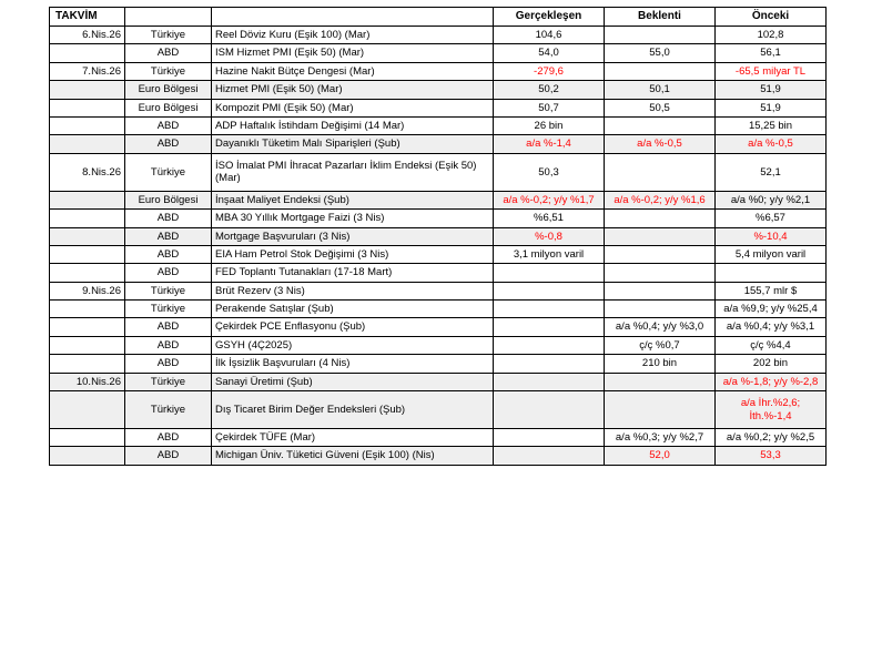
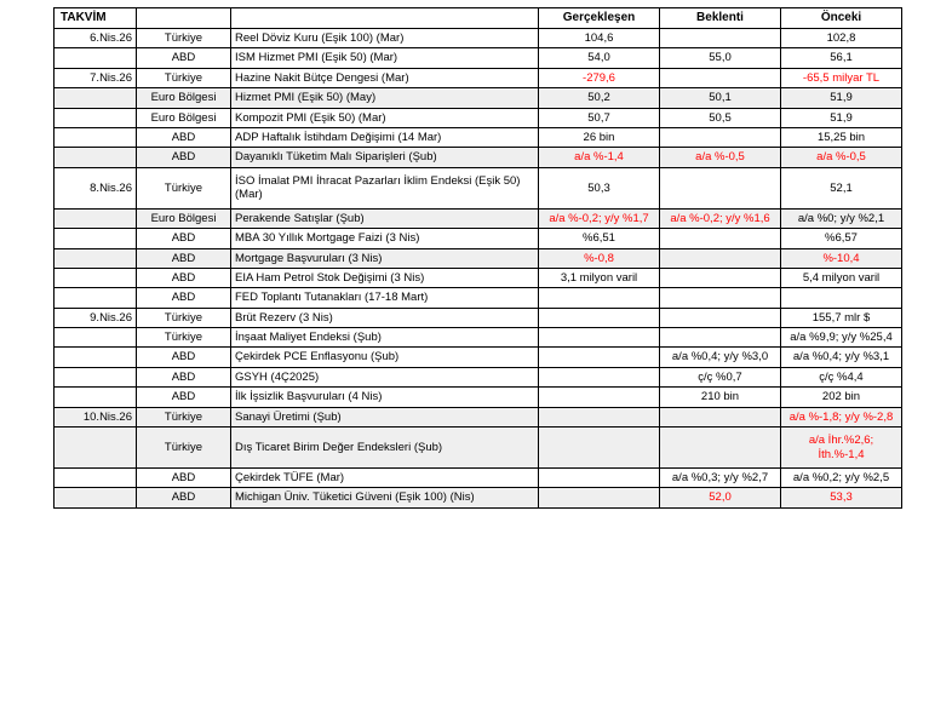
  TAKVİM			Gerçekleşen	Beklenti	Önceki
  6.Nis.26	Türkiye	Reel Döviz Kuru (Eşik 100) (Mar)	104,6		102,8
  	ABD	ISM Hizmet PMI (Eşik 50) (Mar)	54,0	55,0	56,1
  7.Nis.26	Türkiye	Hazine Nakit Bütçe Dengesi (Mar)	-279,6		-65,5 milyar TL
- 	Euro Bölgesi	Hizmet PMI (Eşik 50) (Mar)	50,2	50,1	51,9
+ 	Euro Bölgesi	Hizmet PMI (Eşik 50) (May)	50,2	50,1	51,9
  	Euro Bölgesi	Kompozit PMI (Eşik 50) (Mar)	50,7	50,5	51,9
  	ABD	ADP Haftalık İstihdam Değişimi (14 Mar)	26 bin		15,25 bin
  	ABD	Dayanıklı Tüketim Malı Siparişleri (Şub)	a/a %-1,4	a/a %-0,5	a/a %-0,5
  8.Nis.26	Türkiye	İSO İmalat PMI İhracat Pazarları İklim Endeksi (Eşik 50) (Mar)	50,3		52,1
- 	Euro Bölgesi	İnşaat Maliyet Endeksi (Şub)	a/a %-0,2; y/y %1,7	a/a %-0,2; y/y %1,6	a/a %0; y/y %2,1
+ 	Euro Bölgesi	Perakende Satışlar (Şub)	a/a %-0,2; y/y %1,7	a/a %-0,2; y/y %1,6	a/a %0; y/y %2,1
  	ABD	MBA 30 Yıllık Mortgage Faizi (3 Nis)	%6,51		%6,57
  	ABD	Mortgage Başvuruları (3 Nis)	%-0,8		%-10,4
  	ABD	EIA Ham Petrol Stok Değişimi (3 Nis)	3,1 milyon varil		5,4 milyon varil
  	ABD	FED Toplantı Tutanakları (17-18 Mart)
  9.Nis.26	Türkiye	Brüt Rezerv (3 Nis)			155,7 mlr $
- 	Türkiye	Perakende Satışlar (Şub)			a/a %9,9; y/y %25,4
+ 	Türkiye	İnşaat Maliyet Endeksi (Şub)			a/a %9,9; y/y %25,4
  	ABD	Çekirdek PCE Enflasyonu (Şub)		a/a %0,4; y/y %3,0	a/a %0,4; y/y %3,1
  	ABD	GSYH (4Ç2025)		ç/ç %0,7	ç/ç %4,4
  	ABD	İlk İşsizlik Başvuruları (4 Nis)		210 bin	202 bin
  10.Nis.26	Türkiye	Sanayi Üretimi (Şub)			a/a %-1,8; y/y %-2,8
  	Türkiye	Dış Ticaret Birim Değer Endeksleri (Şub)			a/a İhr.%2,6; İth.%-1,4
  	ABD	Çekirdek TÜFE (Mar)		a/a %0,3; y/y %2,7	a/a %0,2; y/y %2,5
  	ABD	Michigan Üniv. Tüketici Güveni (Eşik 100) (Nis)		52,0	53,3
